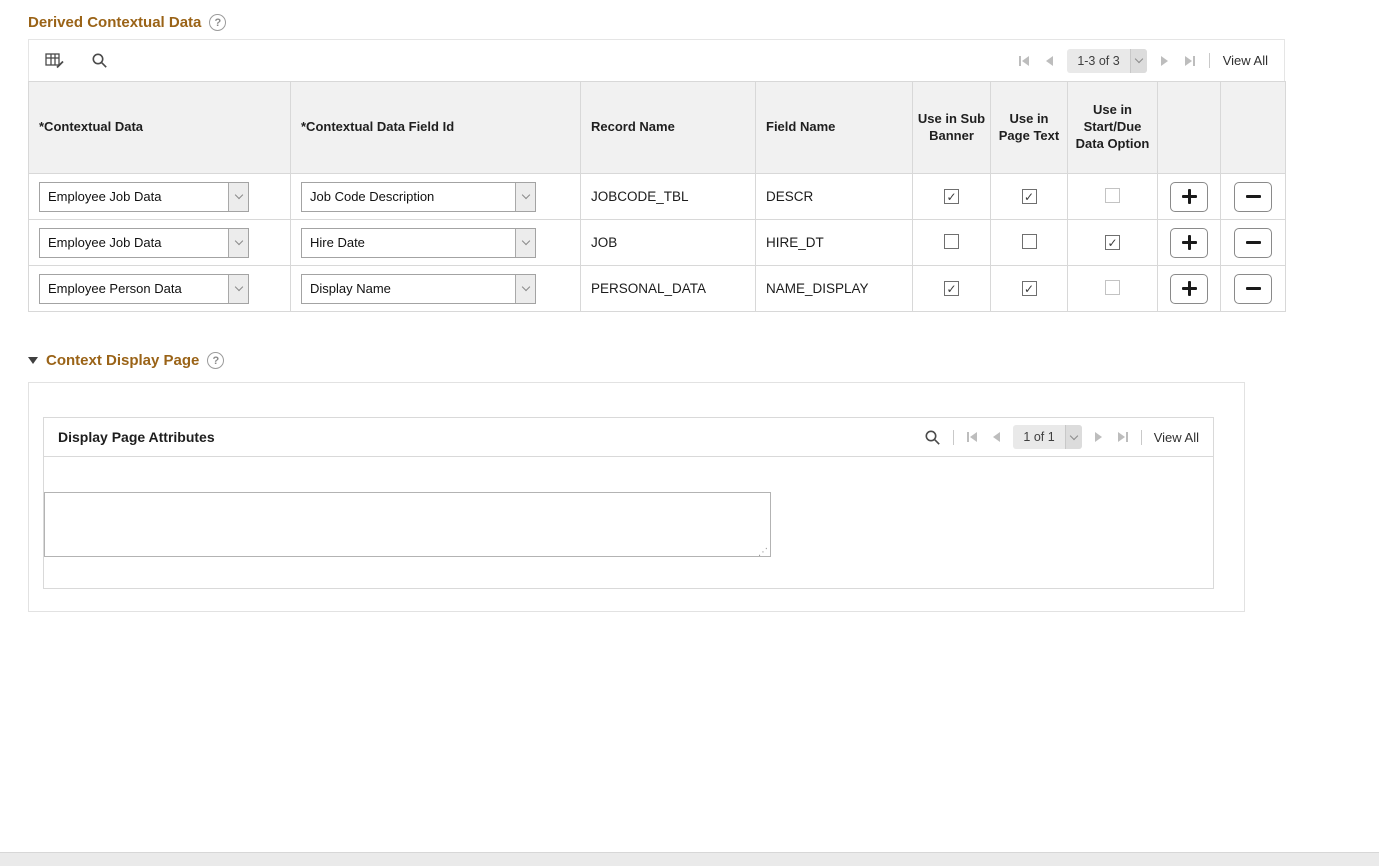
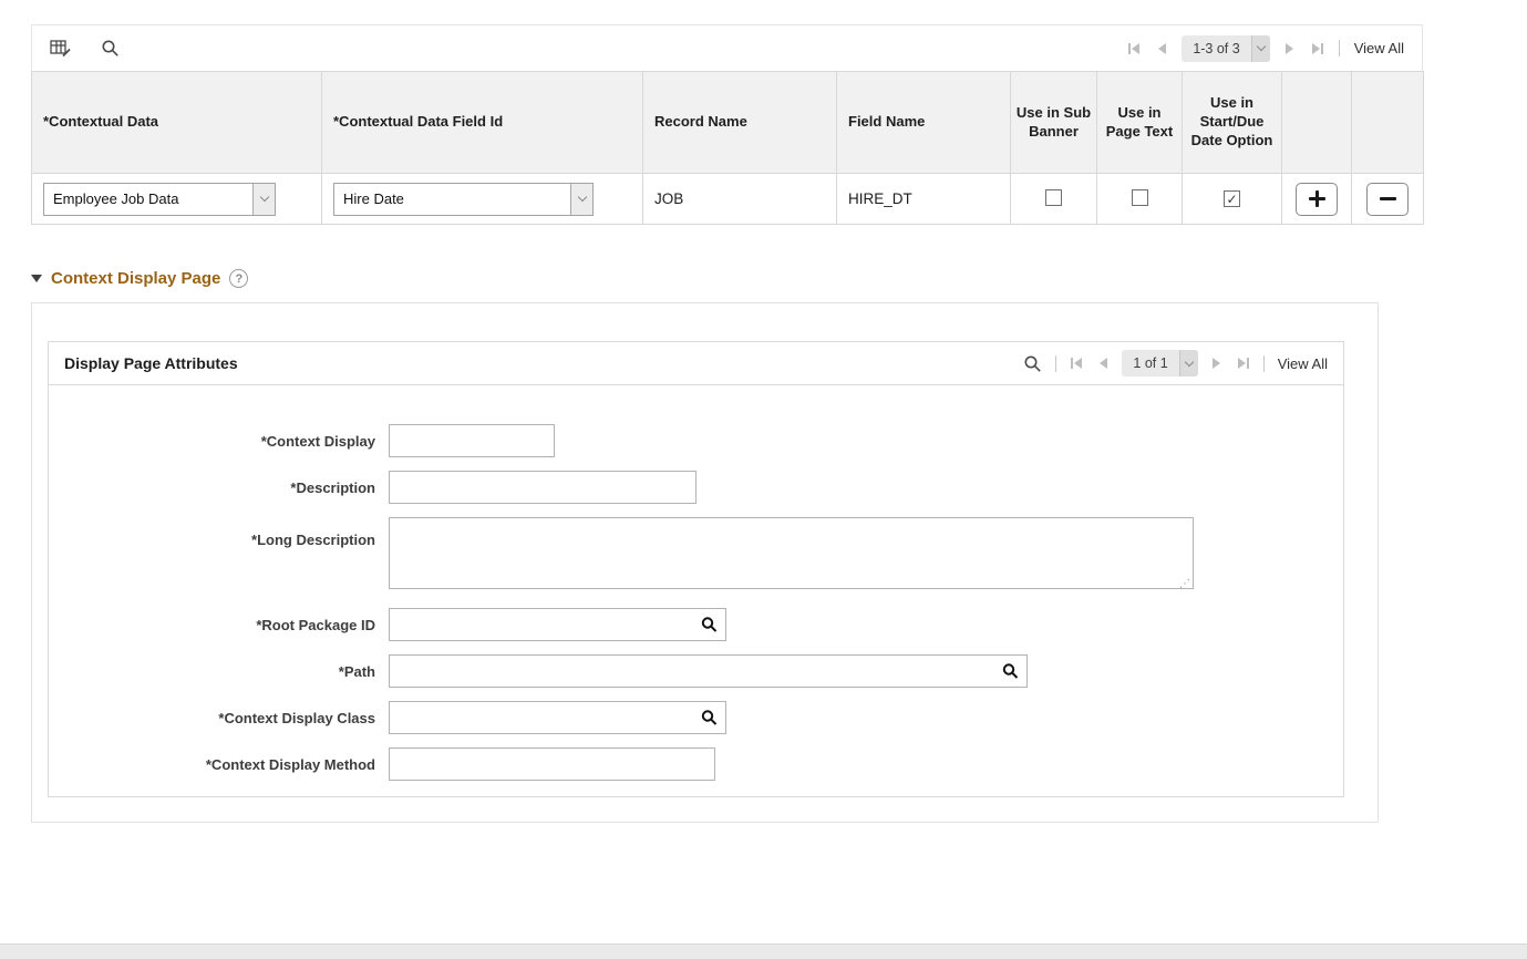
- Derived Contextual Data
  1-3 of 3
  View All
- *Contextual Data	*Contextual Data Field Id	Record Name	Field Name	Use in Sub Banner	Use in Page Text	Use in Start/Due Data Option
+ *Contextual Data	*Contextual Data Field Id	Record Name	Field Name	Use in Sub Banner	Use in Page Text	Use in Start/Due Date Option
- Employee Job Data	Job Code Description	JOBCODE_TBL	DESCR
  Employee Job Data	Hire Date	JOB	HIRE_DT
- Employee Person Data	Display Name	PERSONAL_DATA	NAME_DISPLAY
  Context Display Page
  Display Page Attributes
  1 of 1
  View All
+ *Context Display
+ *Description
+ *Long Description
+ *Root Package ID
+ *Path
+ *Context Display Class
+ *Context Display Method
